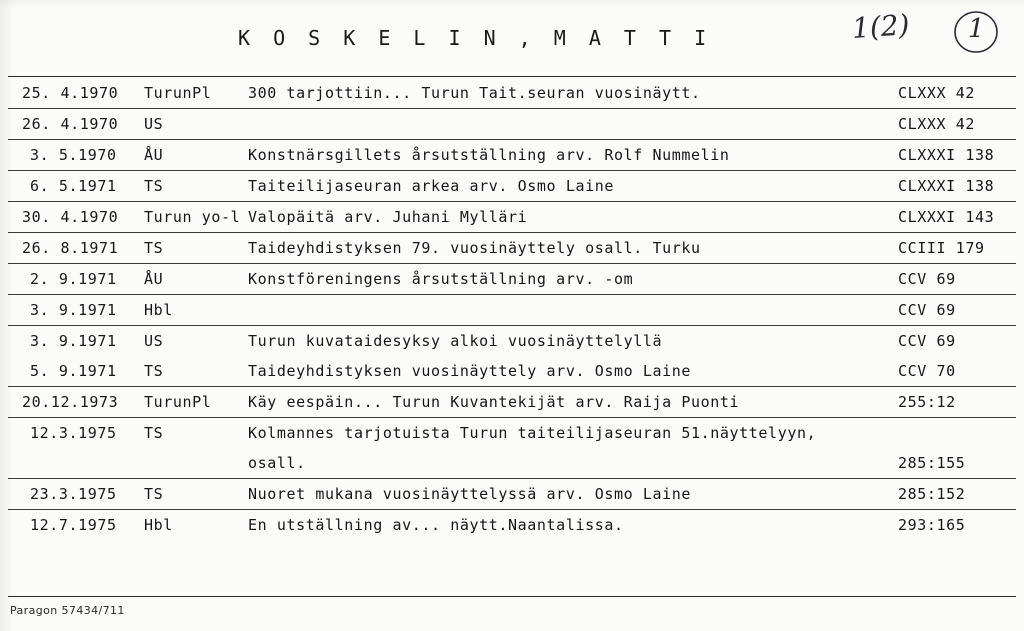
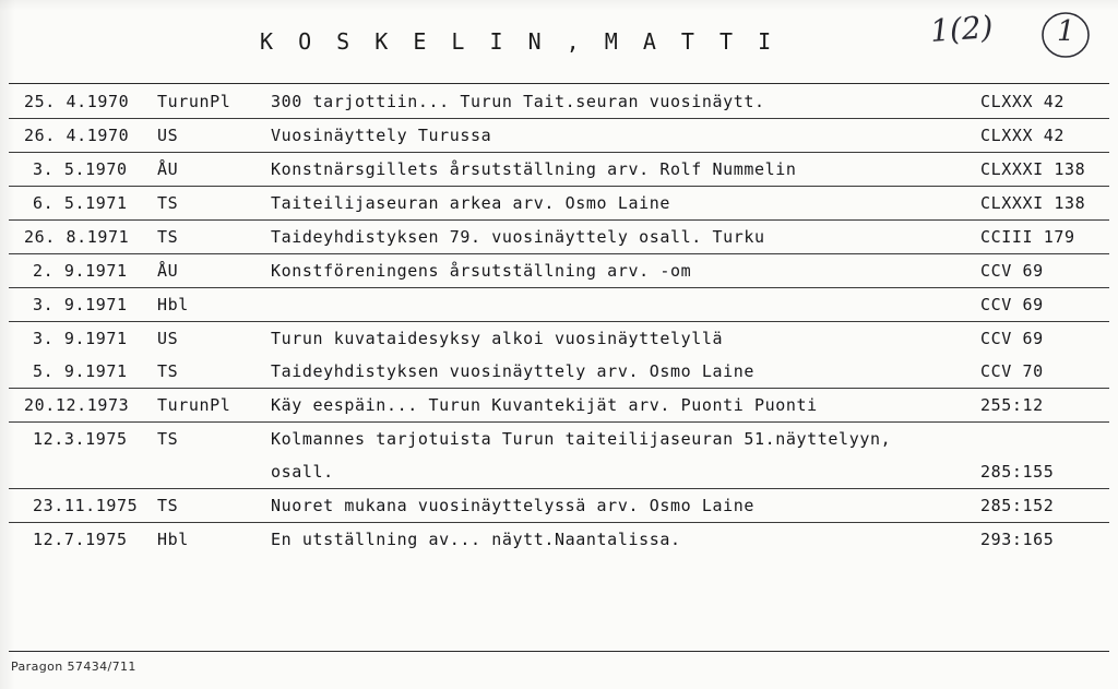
  K O S K E L I N , M A T T I
  1
  25. 4.1970
  TurunPl
  300 tarjottiin... Turun Tait.seuran vuosinäytt.
  CLXXX 42
  26. 4.1970
  US
+ Vuosinäyttely Turussa
  CLXXX 42
  3. 5.1970
  ÅU
  Konstnärsgillets årsutställning arv. Rolf Nummelin
  CLXXXI 138
  6. 5.1971
  TS
  Taiteilijaseuran arkea arv. Osmo Laine
  CLXXXI 138
- 30. 4.1970
- Turun yo-l
- Valopäitä arv. Juhani Mylläri
- CLXXXI 143
  26. 8.1971
  TS
  Taideyhdistyksen 79. vuosinäyttely osall. Turku
  CCIII 179
  2. 9.1971
  ÅU
  Konstföreningens årsutställning arv. -om
  CCV 69
  3. 9.1971
  Hbl
  CCV 69
  3. 9.1971
  US
  Turun kuvataidesyksy alkoi vuosinäyttelyllä
  CCV 69
  5. 9.1971
  TS
  Taideyhdistyksen vuosinäyttely arv. Osmo Laine
  CCV 70
  20.12.1973
  TurunPl
- Käy eespäin... Turun Kuvantekijät arv. Raija Puonti
+ Käy eespäin... Turun Kuvantekijät arv. Puonti Puonti
  255:12
  12.3.1975
  TS
  Kolmannes tarjotuista Turun taiteilijaseuran 51.näyttelyyn,
  osall.
  285:155
- 23.3.1975
+ 23.11.1975
  TS
  Nuoret mukana vuosinäyttelyssä arv. Osmo Laine
  285:152
  12.7.1975
  Hbl
  En utställning av... näytt.Naantalissa.
  293:165
  Paragon 57434/711
